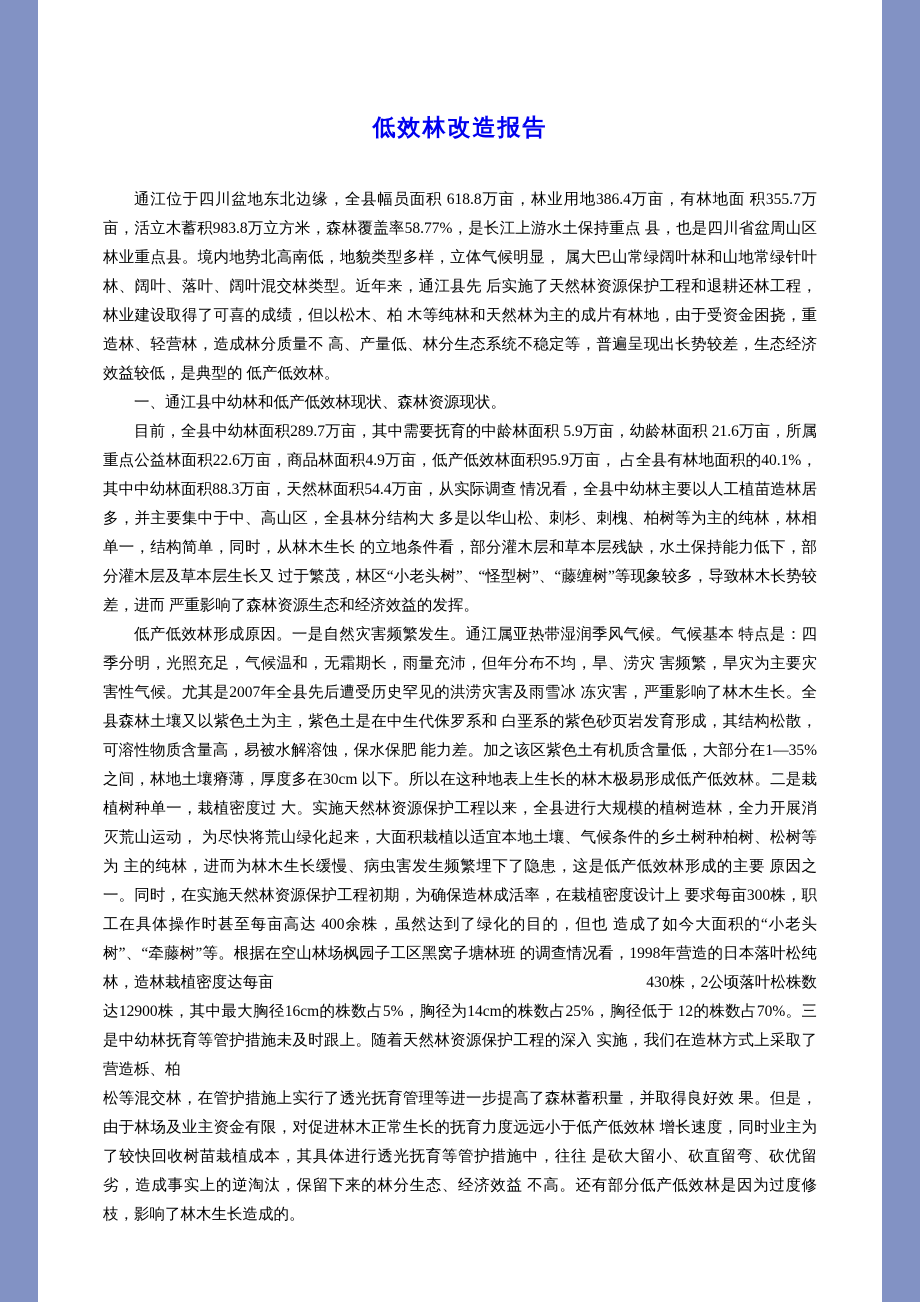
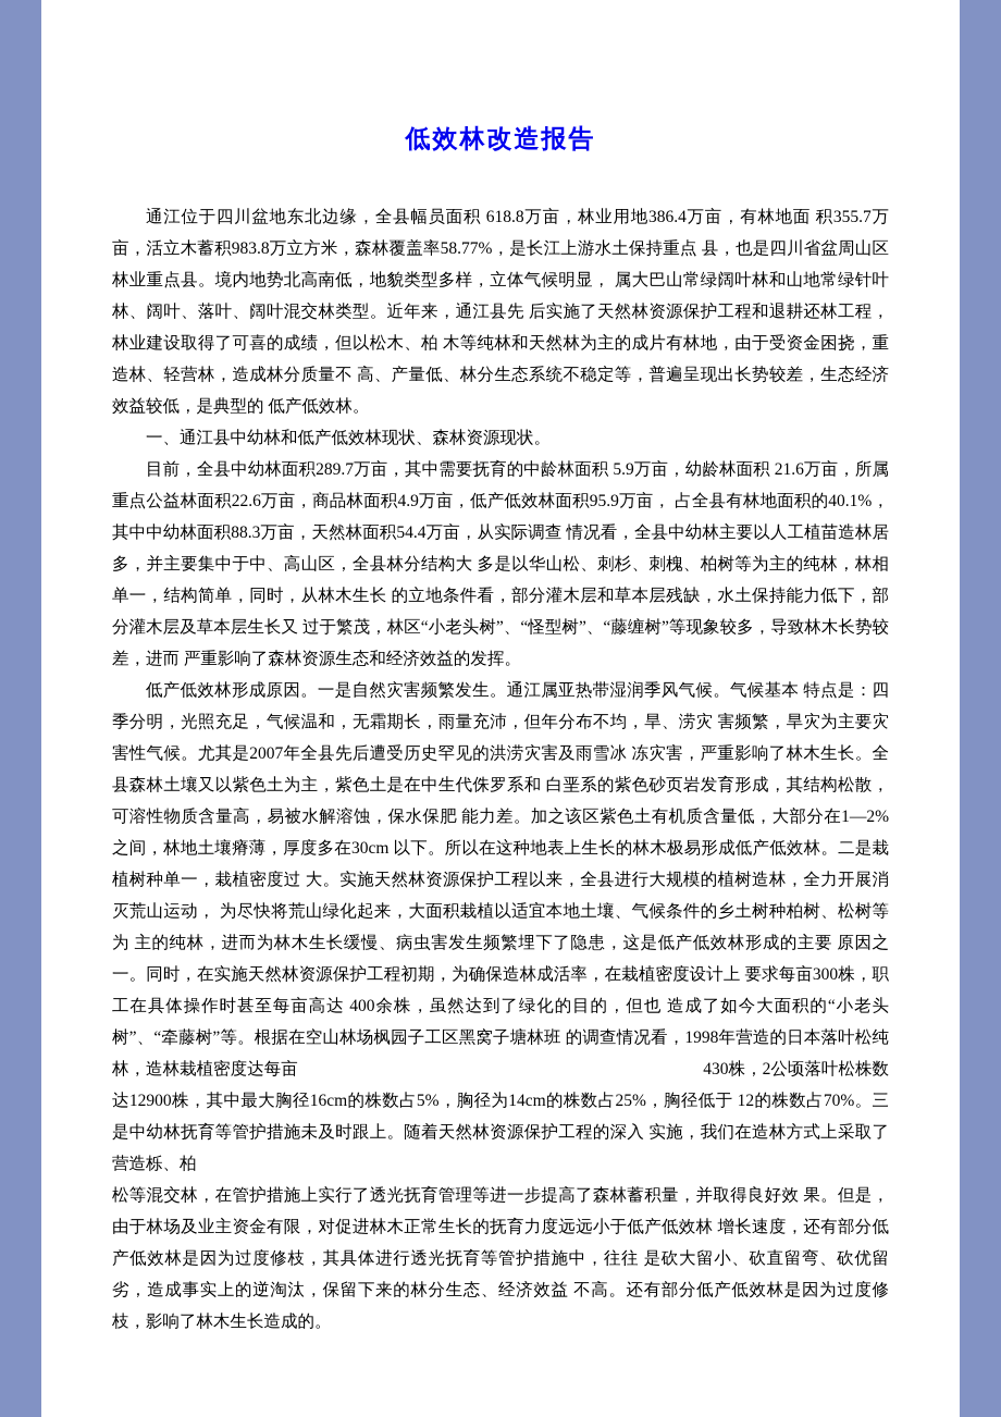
  低效林改造报告
  通江位于四川盆地东北边缘，全县幅员面积 618.8万亩，林业用地386.4万亩，有林地面 积355.7万亩，活立木蓄积983.8万立方米，森林覆盖率58.77%，是长江上游水土保持重点 县，也是四川省盆周山区林业重点县。境内地势北高南低，地貌类型多样，立体气候明显， 属大巴山常绿阔叶林和山地常绿针叶林、阔叶、落叶、阔叶混交林类型。近年来，通江县先 后实施了天然林资源保护工程和退耕还林工程，林业建设取得了可喜的成绩，但以松木、柏 木等纯林和天然林为主的成片有林地，由于受资金困挠，重造林、轻营林，造成林分质量不 高、产量低、林分生态系统不稳定等，普遍呈现出长势较差，生态经济效益较低，是典型的 低产低效林。
  一、通江县中幼林和低产低效林现状、森林资源现状。
  目前，全县中幼林面积289.7万亩，其中需要抚育的中龄林面积 5.9万亩，幼龄林面积 21.6万亩，所属重点公益林面积22.6万亩，商品林面积4.9万亩，低产低效林面积95.9万亩， 占全县有林地面积的40.1%，其中中幼林面积88.3万亩，天然林面积54.4万亩，从实际调查 情况看，全县中幼林主要以人工植苗造林居多，并主要集中于中、高山区，全县林分结构大 多是以华山松、刺杉、刺槐、柏树等为主的纯林，林相单一，结构简单，同时，从林木生长 的立地条件看，部分灌木层和草本层残缺，水土保持能力低下，部分灌木层及草本层生长又 过于繁茂，林区“小老头树”、“怪型树”、“藤缠树”等现象较多，导致林木长势较差，进而 严重影响了森林资源生态和经济效益的发挥。
- 低产低效林形成原因。一是自然灾害频繁发生。通江属亚热带湿润季风气候。气候基本 特点是：四季分明，光照充足，气候温和，无霜期长，雨量充沛，但年分布不均，旱、涝灾 害频繁，旱灾为主要灾害性气候。尤其是2007年全县先后遭受历史罕见的洪涝灾害及雨雪冰 冻灾害，严重影响了林木生长。全县森林土壤又以紫色土为主，紫色土是在中生代侏罗系和 白垩系的紫色砂页岩发育形成，其结构松散，可溶性物质含量高，易被水解溶蚀，保水保肥 能力差。加之该区紫色土有机质含量低，大部分在1—35%之间，林地土壤瘠薄，厚度多在30cm 以下。所以在这种地表上生长的林木极易形成低产低效林。二是栽植树种单一，栽植密度过 大。实施天然林资源保护工程以来，全县进行大规模的植树造林，全力开展消灭荒山运动， 为尽快将荒山绿化起来，大面积栽植以适宜本地土壤、气候条件的乡土树种柏树、松树等为 主的纯林，进而为林木生长缓慢、病虫害发生频繁埋下了隐患，这是低产低效林形成的主要 原因之一。同时，在实施天然林资源保护工程初期，为确保造林成活率，在栽植密度设计上 要求每亩300株，职工在具体操作时甚至每亩高达 400余株，虽然达到了绿化的目的，但也 造成了如今大面积的“小老头树”、“牵藤树”等。根据在空山林场枫园子工区黑窝子塘林班 的调查情况看，1998年营造的日本落叶松纯林，造林栽植密度达每亩 430株，2公顷落叶松株数达12900株，其中最大胸径16cm的株数占5%，胸径为14cm的株数占25%，胸径低于 12的株数占70%。三是中幼林抚育等管护措施未及时跟上。随着天然林资源保护工程的深入 实施，我们在造林方式上采取了营造栎、柏
+ 低产低效林形成原因。一是自然灾害频繁发生。通江属亚热带湿润季风气候。气候基本 特点是：四季分明，光照充足，气候温和，无霜期长，雨量充沛，但年分布不均，旱、涝灾 害频繁，旱灾为主要灾害性气候。尤其是2007年全县先后遭受历史罕见的洪涝灾害及雨雪冰 冻灾害，严重影响了林木生长。全县森林土壤又以紫色土为主，紫色土是在中生代侏罗系和 白垩系的紫色砂页岩发育形成，其结构松散，可溶性物质含量高，易被水解溶蚀，保水保肥 能力差。加之该区紫色土有机质含量低，大部分在1—2%之间，林地土壤瘠薄，厚度多在30cm 以下。所以在这种地表上生长的林木极易形成低产低效林。二是栽植树种单一，栽植密度过 大。实施天然林资源保护工程以来，全县进行大规模的植树造林，全力开展消灭荒山运动， 为尽快将荒山绿化起来，大面积栽植以适宜本地土壤、气候条件的乡土树种柏树、松树等为 主的纯林，进而为林木生长缓慢、病虫害发生频繁埋下了隐患，这是低产低效林形成的主要 原因之一。同时，在实施天然林资源保护工程初期，为确保造林成活率，在栽植密度设计上 要求每亩300株，职工在具体操作时甚至每亩高达 400余株，虽然达到了绿化的目的，但也 造成了如今大面积的“小老头树”、“牵藤树”等。根据在空山林场枫园子工区黑窝子塘林班 的调查情况看，1998年营造的日本落叶松纯林，造林栽植密度达每亩 430株，2公顷落叶松株数达12900株，其中最大胸径16cm的株数占5%，胸径为14cm的株数占25%，胸径低于 12的株数占70%。三是中幼林抚育等管护措施未及时跟上。随着天然林资源保护工程的深入 实施，我们在造林方式上采取了营造栎、柏
- 松等混交林，在管护措施上实行了透光抚育管理等进一步提高了森林蓄积量，并取得良好效 果。但是，由于林场及业主资金有限，对促进林木正常生长的抚育力度远远小于低产低效林 增长速度，同时业主为了较快回收树苗栽植成本，其具体进行透光抚育等管护措施中，往往 是砍大留小、砍直留弯、砍优留劣，造成事实上的逆淘汰，保留下来的林分生态、经济效益 不高。还有部分低产低效林是因为过度修枝，影响了林木生长造成的。
+ 松等混交林，在管护措施上实行了透光抚育管理等进一步提高了森林蓄积量，并取得良好效 果。但是，由于林场及业主资金有限，对促进林木正常生长的抚育力度远远小于低产低效林 增长速度，还有部分低产低效林是因为过度修枝，其具体进行透光抚育等管护措施中，往往 是砍大留小、砍直留弯、砍优留劣，造成事实上的逆淘汰，保留下来的林分生态、经济效益 不高。还有部分低产低效林是因为过度修枝，影响了林木生长造成的。
